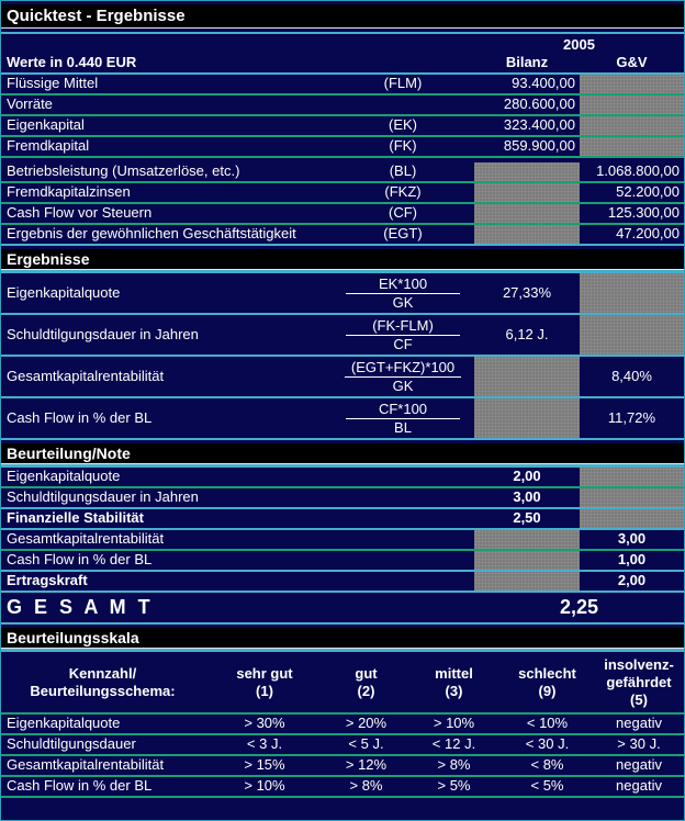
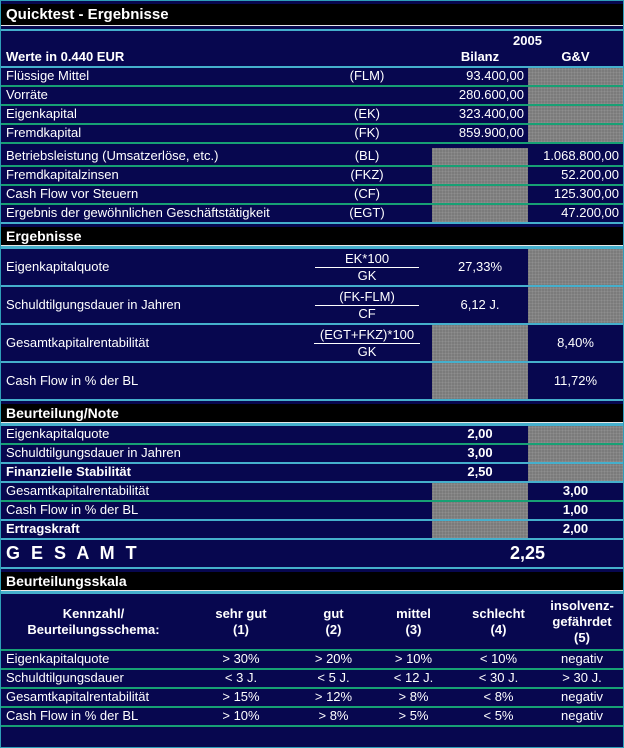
  Quicktest - Ergebnisse
  2005
  Werte in 0.440 EUR
  Bilanz
  G&V
  Flüssige Mittel
  (FLM)
  93.400,00
  Vorräte
  280.600,00
  Eigenkapital
  (EK)
  323.400,00
  Fremdkapital
  (FK)
  859.900,00
  Betriebsleistung (Umsatzerlöse, etc.)
  (BL)
  1.068.800,00
  Fremdkapitalzinsen
  (FKZ)
  52.200,00
  Cash Flow vor Steuern
  (CF)
  125.300,00
  Ergebnis der gewöhnlichen Geschäftstätigkeit
  (EGT)
  47.200,00
  Ergebnisse
  Eigenkapitalquote
  EK*100
  GK
  27,33%
  Schuldtilgungsdauer in Jahren
  (FK-FLM)
  CF
  6,12 J.
  Gesamtkapitalrentabilität
  (EGT+FKZ)*100
  GK
  8,40%
  Cash Flow in % der BL
- CF*100
- BL
  11,72%
  Beurteilung/Note
  Eigenkapitalquote
  2,00
  Schuldtilgungsdauer in Jahren
  3,00
  Finanzielle Stabilität
  2,50
  Gesamtkapitalrentabilität
  3,00
  Cash Flow in % der BL
  1,00
  Ertragskraft
  2,00
  G E S A M T
  2,25
  Beurteilungsskala
  Kennzahl/
  Beurteilungsschema:
  sehr gut
  (1)
  gut
  (2)
  mittel
  (3)
  schlecht
- (9)
+ (4)
  insolvenz-
  gefährdet
  (5)
  Eigenkapitalquote
  > 30%
  > 20%
  > 10%
  < 10%
  negativ
  Schuldtilgungsdauer
  < 3 J.
  < 5 J.
  < 12 J.
  < 30 J.
  > 30 J.
  Gesamtkapitalrentabilität
  > 15%
  > 12%
  > 8%
  < 8%
  negativ
  Cash Flow in % der BL
  > 10%
  > 8%
  > 5%
  < 5%
  negativ
